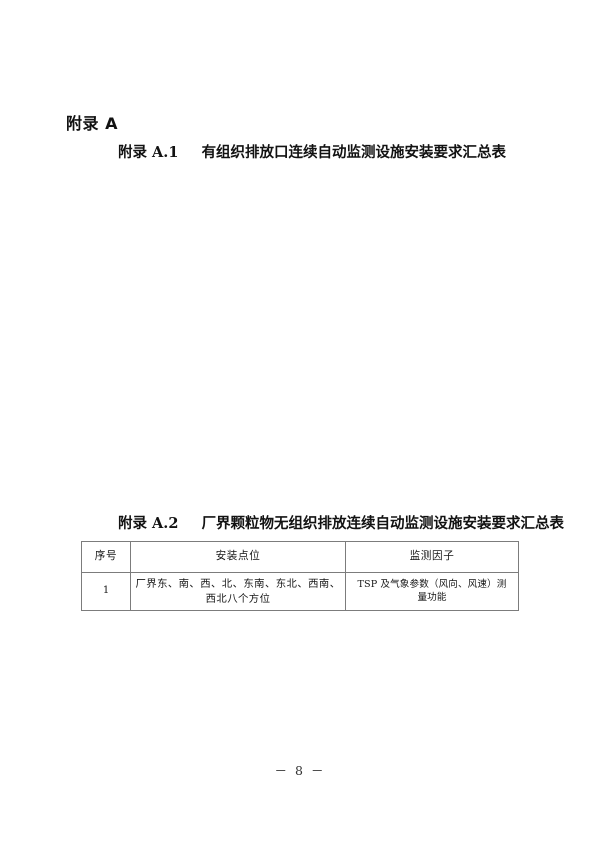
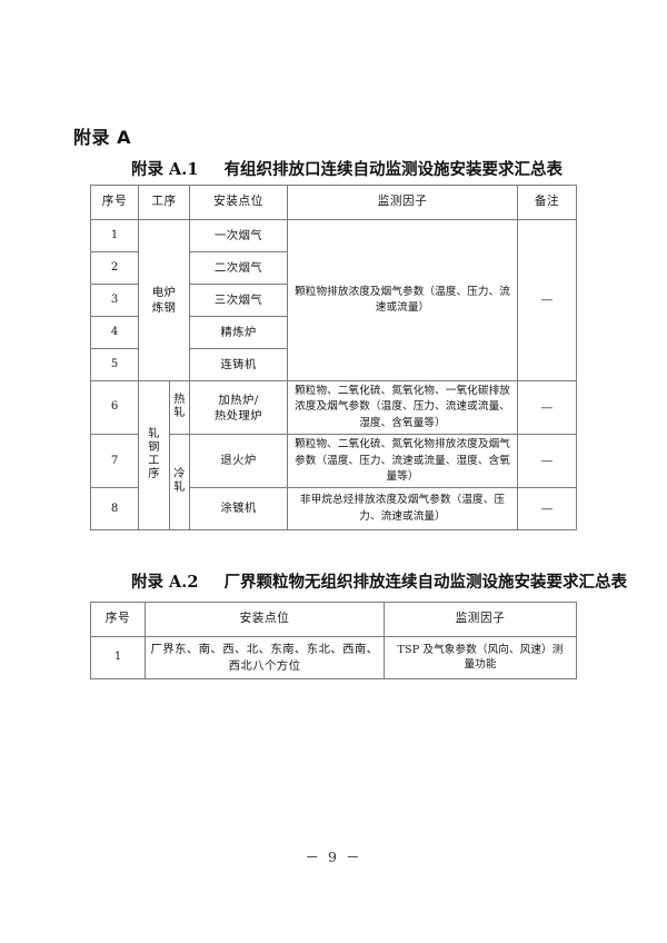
  附录 A
  附录 A.1 有组织排放口连续自动监测设施安装要求汇总表
+ 序号	工序	安装点位	监测因子	备注
+ 1	电炉 炼钢	一次烟气	颗粒物排放浓度及烟气参数（温度、压力、流速或流量）	—
+ 2	二次烟气
+ 3	三次烟气
+ 4	精炼炉
+ 5	连铸机
+ 6	轧 钢 工 序	热 轧	加热炉/ 热处理炉	颗粒物、二氧化硫、氮氧化物、一氧化碳排放浓度及烟气参数（温度、压力、流速或流量、湿度、含氧量等）	—
+ 7	冷 轧	退火炉	颗粒物、二氧化硫、氮氧化物排放浓度及烟气参数（温度、压力、流速或流量、湿度、含氧量等）	—
+ 8	涂镀机	非甲烷总烃排放浓度及烟气参数（温度、压力、流速或流量）	—
  附录 A.2 厂界颗粒物无组织排放连续自动监测设施安装要求汇总表
  序号	安装点位	监测因子
  1	厂界东、南、西、北、东南、东北、西南、 西北八个方位	TSP 及气象参数（风向、风速）测 量功能
- － 8 －
+ － 9 －
